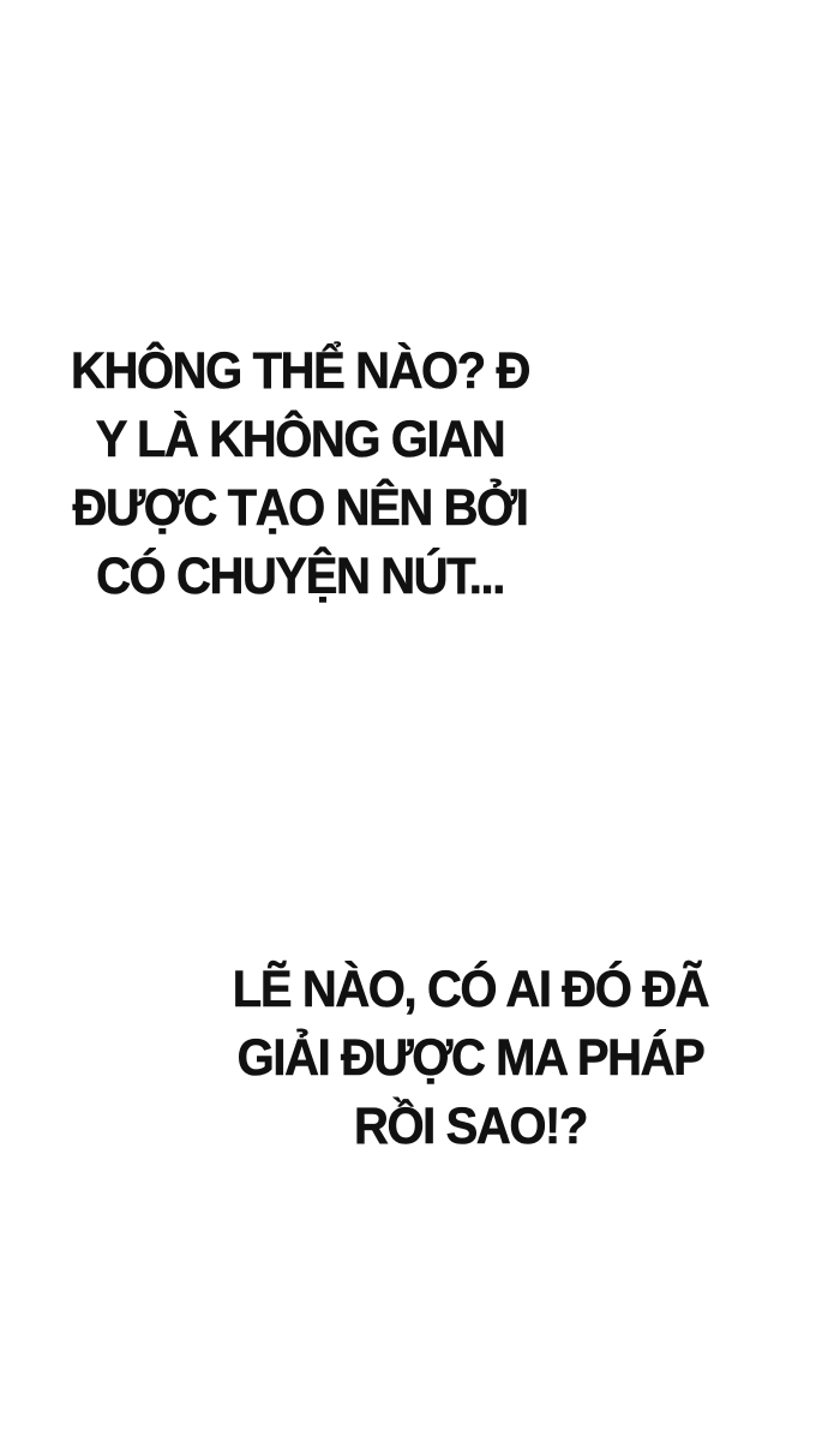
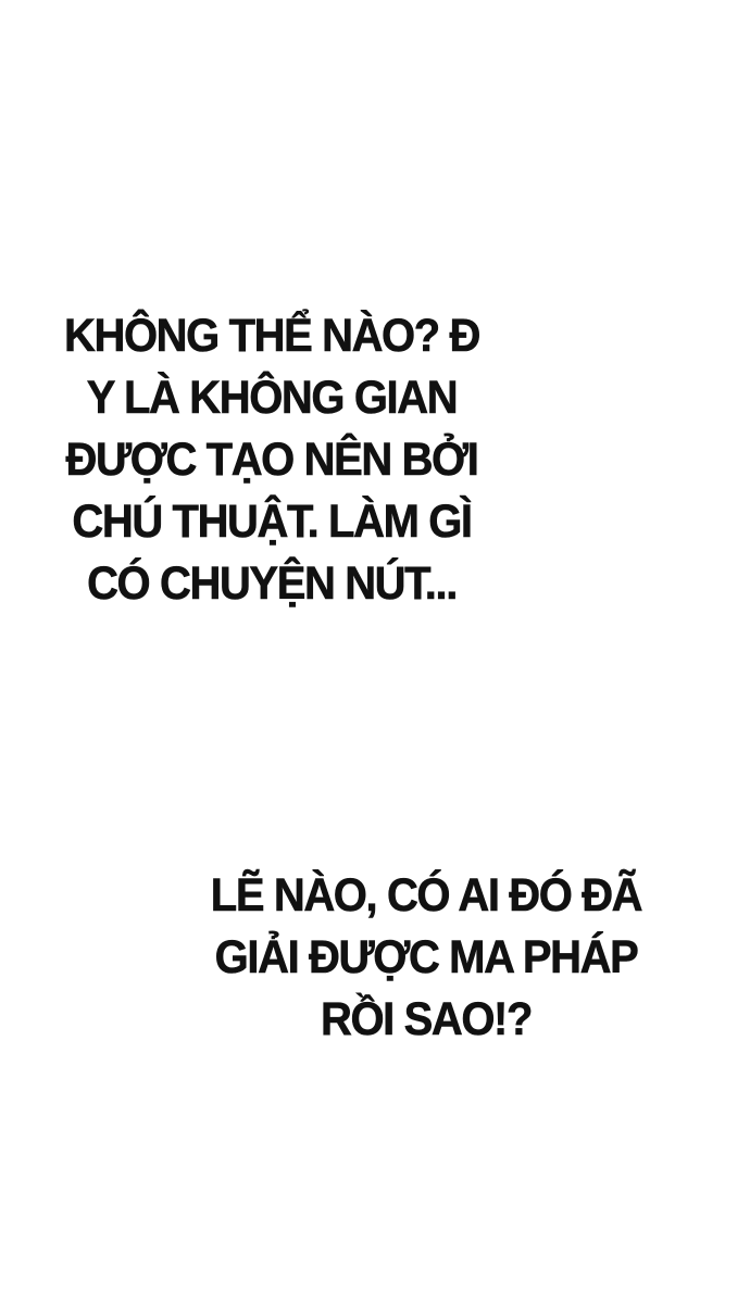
  KHÔNG THỂ NÀO? Đ
  Y LÀ KHÔNG GIAN
  ĐƯỢC TẠO NÊN BỞI
+ CHÚ THUẬT. LÀM GÌ
  CÓ CHUYỆN NÚT...
  LẼ NÀO, CÓ AI ĐÓ ĐÃ
  GIẢI ĐƯỢC MA PHÁP
  RỒI SAO!?
